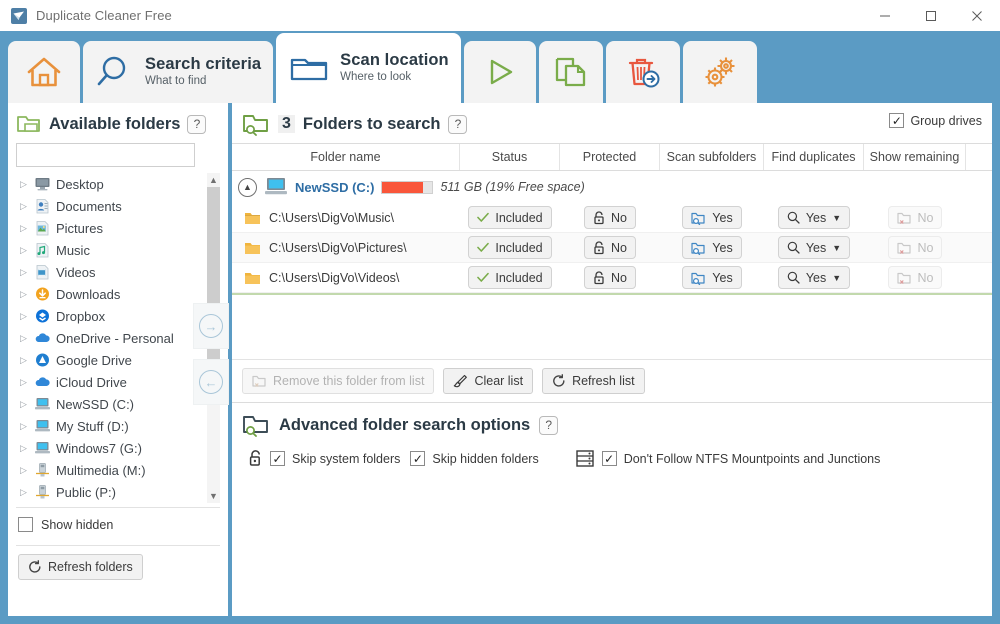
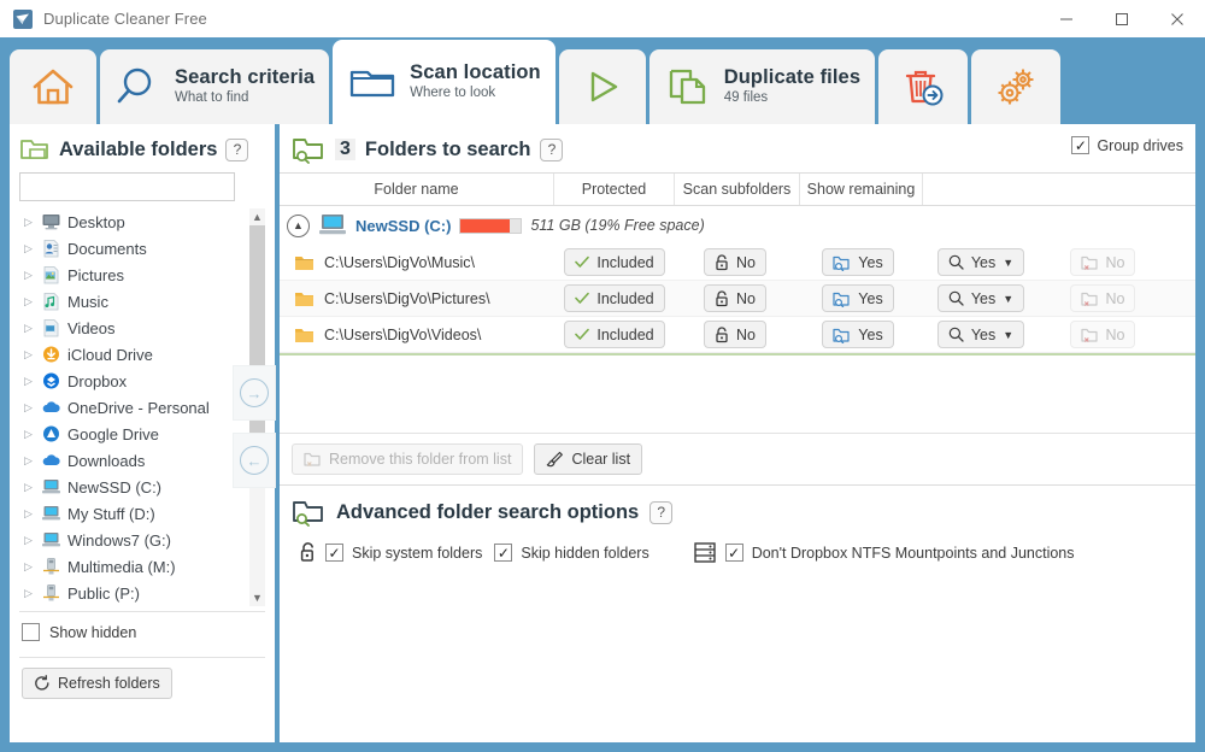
  Duplicate Cleaner Free
  Search criteria
  What to find
  Scan location
  Where to look
+ Duplicate files
+ 49 files
  Available folders
  ?
  ▷
  Desktop
  ▷
  Documents
  ▷
  Pictures
  ▷
  Music
  ▷
  Videos
  ▷
- Downloads
+ iCloud Drive
  ▷
  Dropbox
  ▷
  OneDrive - Personal
  ▷
  Google Drive
  ▷
- iCloud Drive
+ Downloads
  ▷
  NewSSD (C:)
  ▷
  My Stuff (D:)
  ▷
  Windows7 (G:)
  ▷
  Multimedia (M:)
  ▷
  Public (P:)
  ▲
  ▼
  Show hidden
  Refresh folders
  →
  ←
  3
  Folders to search
  ?
  ✓
  Group drives
  Folder name
- Status
  Protected
  Scan subfolders
- Find duplicates
  Show remaining
  ▲
  NewSSD (C:)
  511 GB (19% Free space)
  C:\Users\DigVo\Music\
  Included
  No
  Yes
  Yes
  ▼
  No
  C:\Users\DigVo\Pictures\
  Included
  No
  Yes
  Yes
  ▼
  No
  C:\Users\DigVo\Videos\
  Included
  No
  Yes
  Yes
  ▼
  No
  Remove this folder from list
  Clear list
- Refresh list
  Advanced folder search options
  ?
  ✓
  Skip system folders
  ✓
  Skip hidden folders
  ✓
- Don't Follow NTFS Mountpoints and Junctions
+ Don't Dropbox NTFS Mountpoints and Junctions
